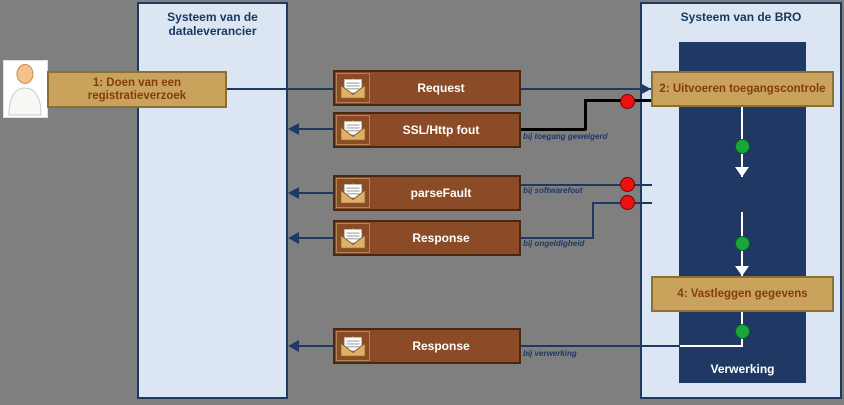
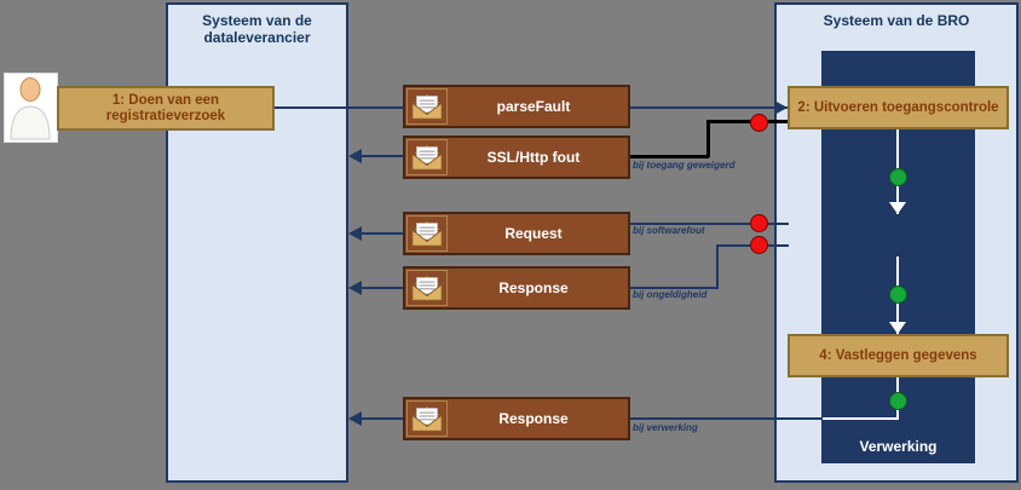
  Systeem van de
  dataleverancier
  Systeem van de BRO
  Verwerking
  1: Doen van een registratieverzoek
  2: Uitvoeren toegangscontrole
  4: Vastleggen gegevens
- Request
+ parseFault
  SSL/Http fout
- parseFault
+ Request
  Response
  Response
  bij toegang geweigerd
  bij softwarefout
  bij ongeldigheid
  bij verwerking
